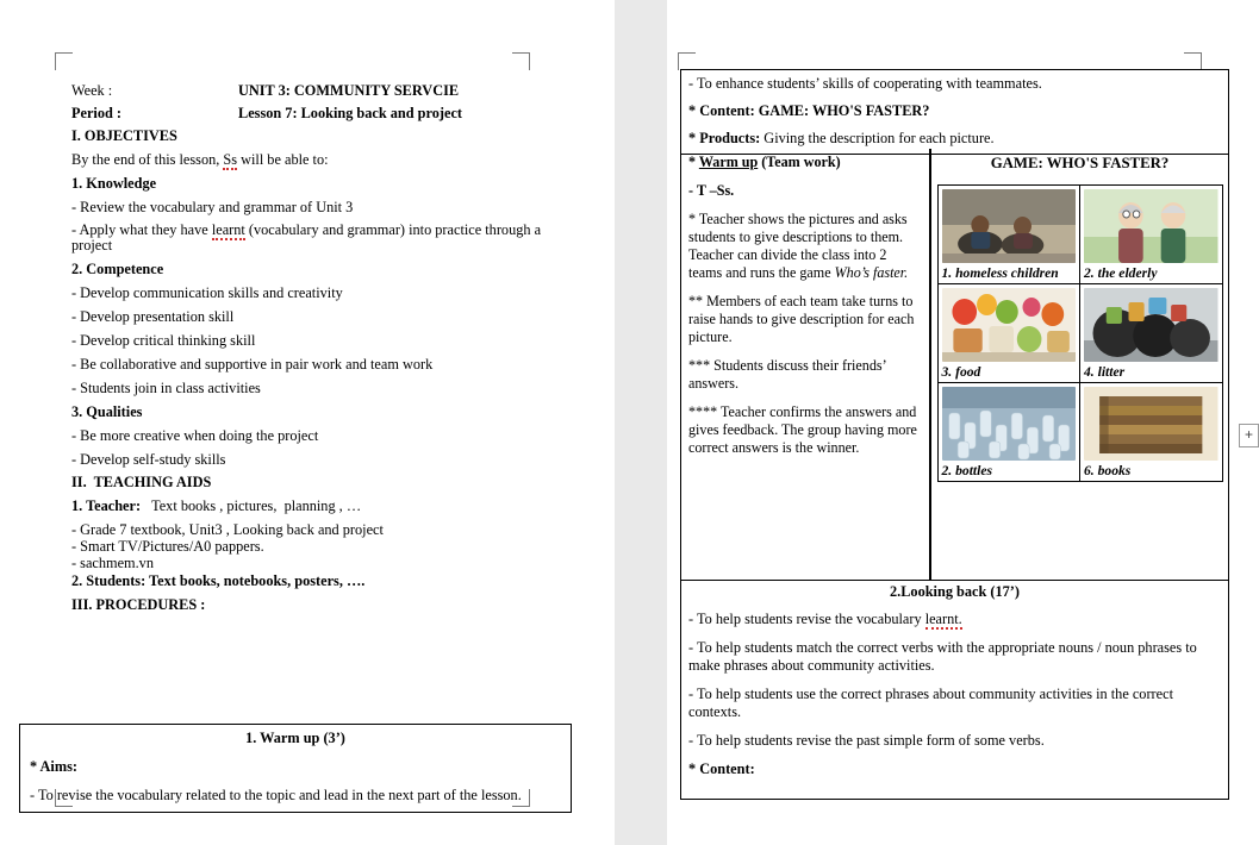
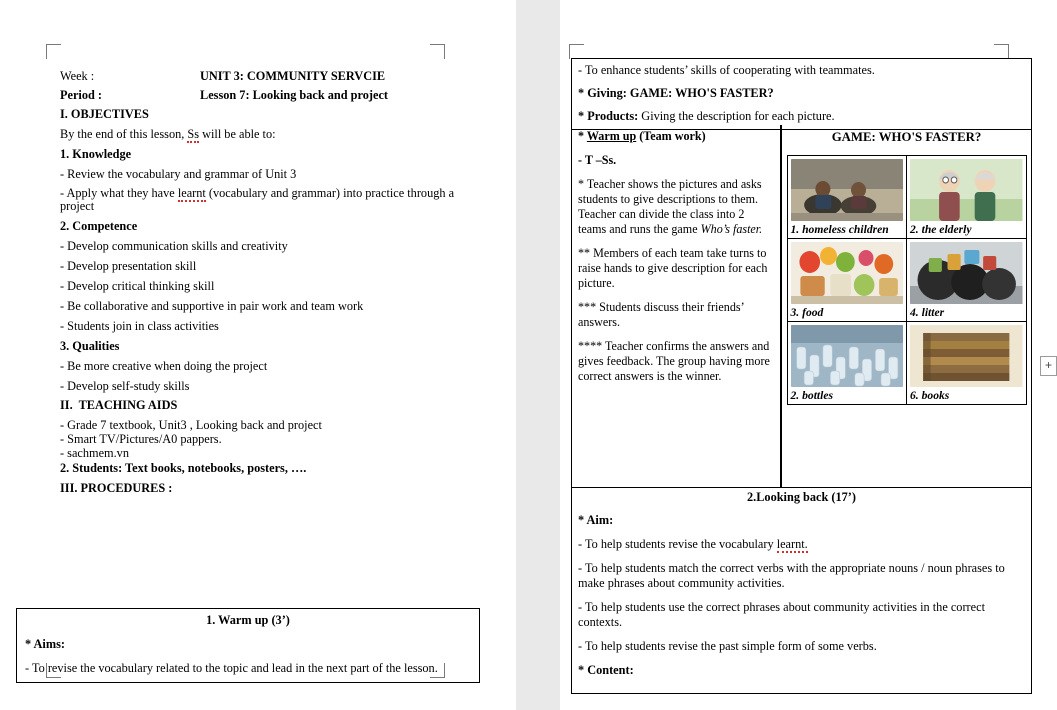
  Week :
  UNIT 3: COMMUNITY SERVCIE
  Period :
  Lesson 7: Looking back and project
  I. OBJECTIVES
  By the end of this lesson, Ss will be able to:
  1. Knowledge
  - Review the vocabulary and grammar of Unit 3
  - Apply what they have learnt (vocabulary and grammar) into practice through a project
  2. Competence
  - Develop communication skills and creativity
  - Develop presentation skill
  - Develop critical thinking skill
  - Be collaborative and supportive in pair work and team work
  - Students join in class activities
  3. Qualities
  - Be more creative when doing the project
  - Develop self-study skills
  II. TEACHING AIDS
- 1. Teacher: Text books , pictures, planning , …
  - Grade 7 textbook, Unit3 , Looking back and project
  - Smart TV/Pictures/A0 pappers.
  - sachmem.vn
  2. Students: Text books, notebooks, posters, ….
  III. PROCEDURES :
  1. Warm up (3’)
  * Aims:
  - To revise the vocabulary related to the topic and lead in the next part of the lesson.
  - To enhance students’ skills of cooperating with teammates.
- * Content: GAME: WHO'S FASTER?
+ * Giving: GAME: WHO'S FASTER?
  * Products: Giving the description for each picture.
  * Warm up (Team work)
  - T –Ss.
  * Teacher shows the pictures and asks students to give descriptions to them. Teacher can divide the class into 2 teams and runs the game Who’s faster.
  ** Members of each team take turns to raise hands to give description for each picture.
  *** Students discuss their friends’ answers.
  **** Teacher confirms the answers and gives feedback. The group having more correct answers is the winner.
  GAME: WHO'S FASTER?
  1. homeless children
  2. the elderly
  3. food
  4. litter
  2. bottles
  6. books
  2.Looking back (17’)
+ * Aim:
  - To help students revise the vocabulary learnt.
  - To help students match the correct verbs with the appropriate nouns / noun phrases to make phrases about community activities.
  - To help students use the correct phrases about community activities in the correct contexts.
  - To help students revise the past simple form of some verbs.
  * Content:
  +
